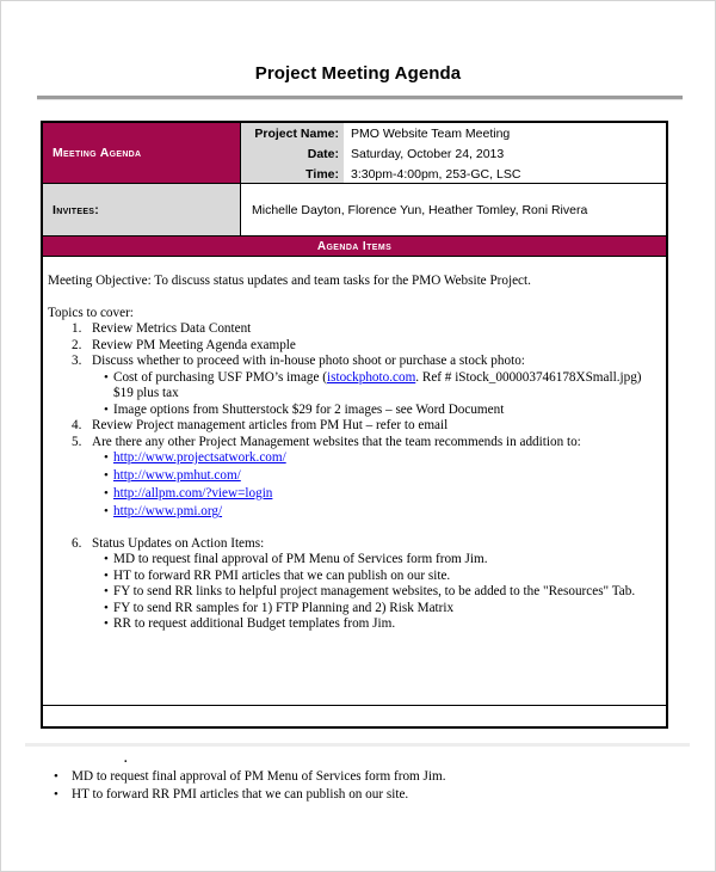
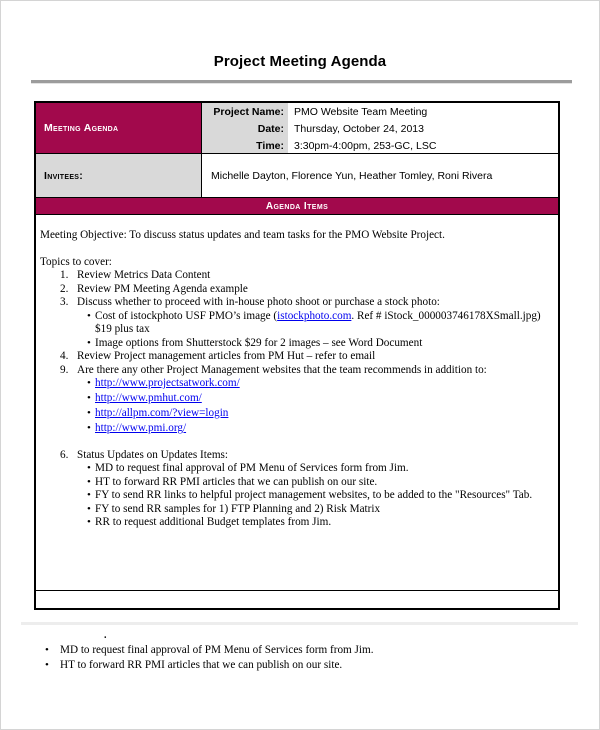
  Project Meeting Agenda
  Meeting Agenda
  Project Name:
  Date:
  Time:
  PMO Website Team Meeting
- Saturday, October 24, 2013
+ Thursday, October 24, 2013
  3:30pm-4:00pm, 253-GC, LSC
  Invitees:
  Michelle Dayton, Florence Yun, Heather Tomley, Roni Rivera
  Agenda Items
  Meeting Objective: To discuss status updates and team tasks for the PMO Website Project.
  Topics to cover:
  1.
  Review Metrics Data Content
  2.
  Review PM Meeting Agenda example
  3.
  Discuss whether to proceed with in-house photo shoot or purchase a stock photo:
- Cost of purchasing USF PMO’s image (istockphoto.com. Ref # iStock_000003746178XSmall.jpg) $19 plus tax
+ Cost of istockphoto USF PMO’s image (istockphoto.com. Ref # iStock_000003746178XSmall.jpg) $19 plus tax
  Image options from Shutterstock $29 for 2 images – see Word Document
  4.
  Review Project management articles from PM Hut – refer to email
- 5.
+ 9.
  Are there any other Project Management websites that the team recommends in addition to:
  http://www.projectsatwork.com/
  http://www.pmhut.com/
  http://allpm.com/?view=login
  http://www.pmi.org/
  6.
- Status Updates on Action Items:
+ Status Updates on Updates Items:
  MD to request final approval of PM Menu of Services form from Jim.
  HT to forward RR PMI articles that we can publish on our site.
  FY to send RR links to helpful project management websites, to be added to the "Resources" Tab.
  FY to send RR samples for 1) FTP Planning and 2) Risk Matrix
  RR to request additional Budget templates from Jim.
  .
  MD to request final approval of PM Menu of Services form from Jim.
  HT to forward RR PMI articles that we can publish on our site.
